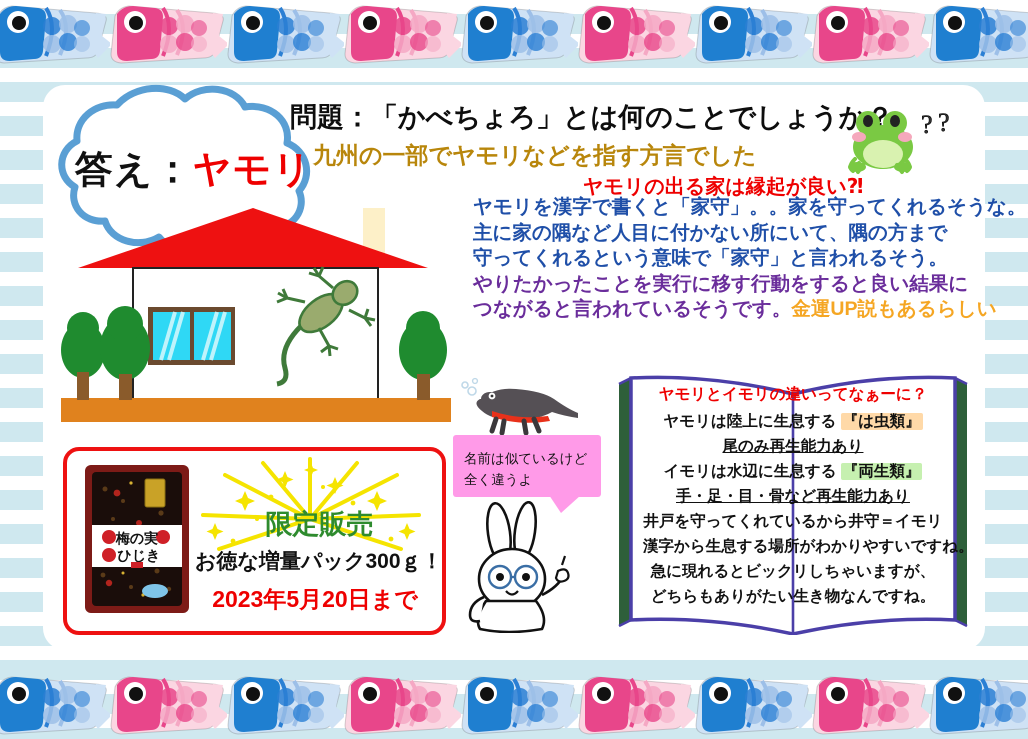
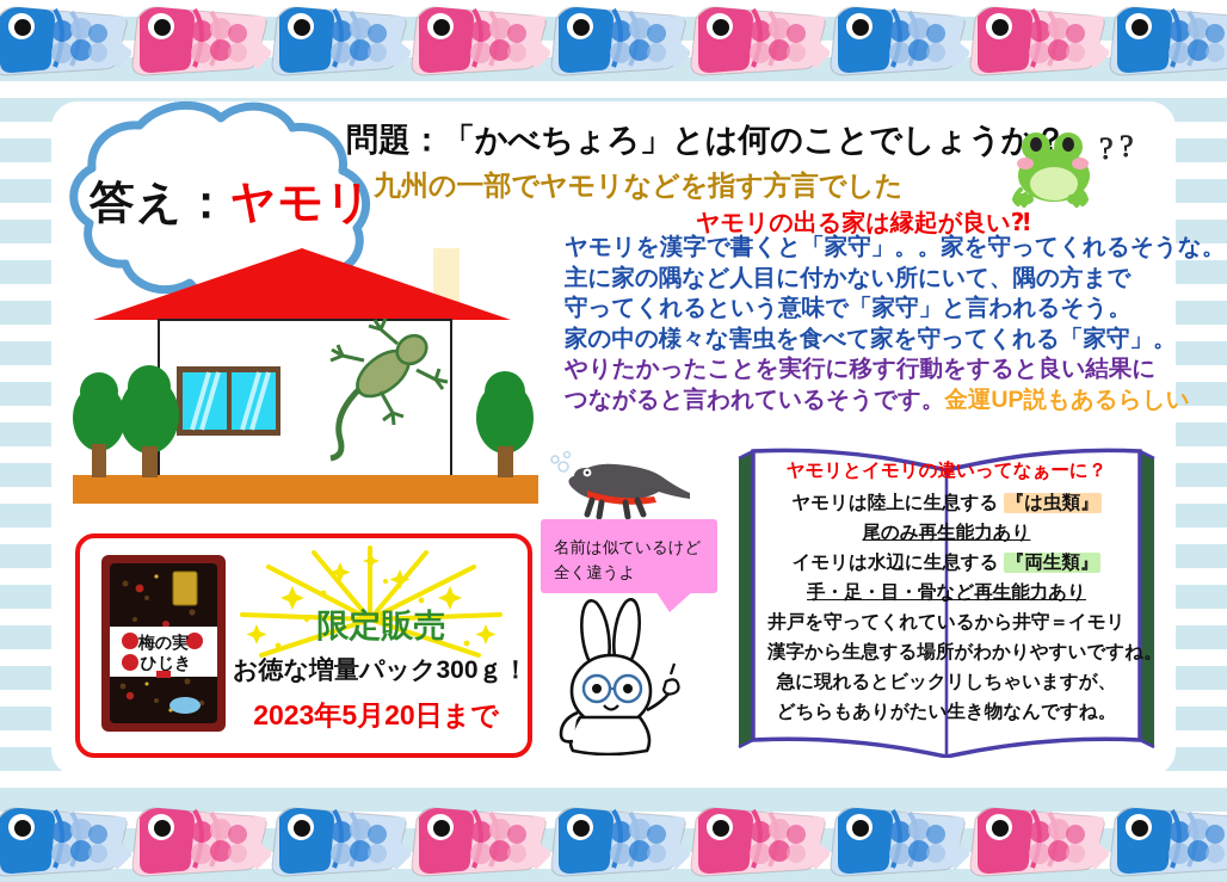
  答え：ヤモリ
  問題：「かべちょろ」とは何のことでしょう
  九州の一部でヤモリなどを指す方言でした
  ヤモリの出る家は縁起が良い⁈
  ?
  ?
  ヤモリを漢字で書くと「家守」。。家を守ってくれるそうな。
  主に家の隅など人目に付かない所にいて、隅の方まで
  守ってくれるという意味で「家守」と言われるそう。
+ 家の中の様々な害虫を食べて家を守ってくれる「家守」。
  やりたかったことを実行に移す行動をすると良い結果に
  つながると言われているそうです。金運UP説もあるらしい
  梅の実
  ひじき
  限定販売
  お徳な増量パック300ｇ！
  2023年5月20日まで
  名前は似ているけど
  全く違うよ
  ヤモリとイモリの違いってなぁーに？
  ヤモリは陸上に生息する 『は虫類』
  尾のみ再生能力あり
  イモリは水辺に生息する 『両生類』
  手・足・目・骨など再生能力あり
  井戸を守ってくれているから井守＝イモリ
  漢字から生息する場所がわかりやすいですね。
  急に現れるとビックリしちゃいますが、
  どちらもありがたい生き物なんですね。
